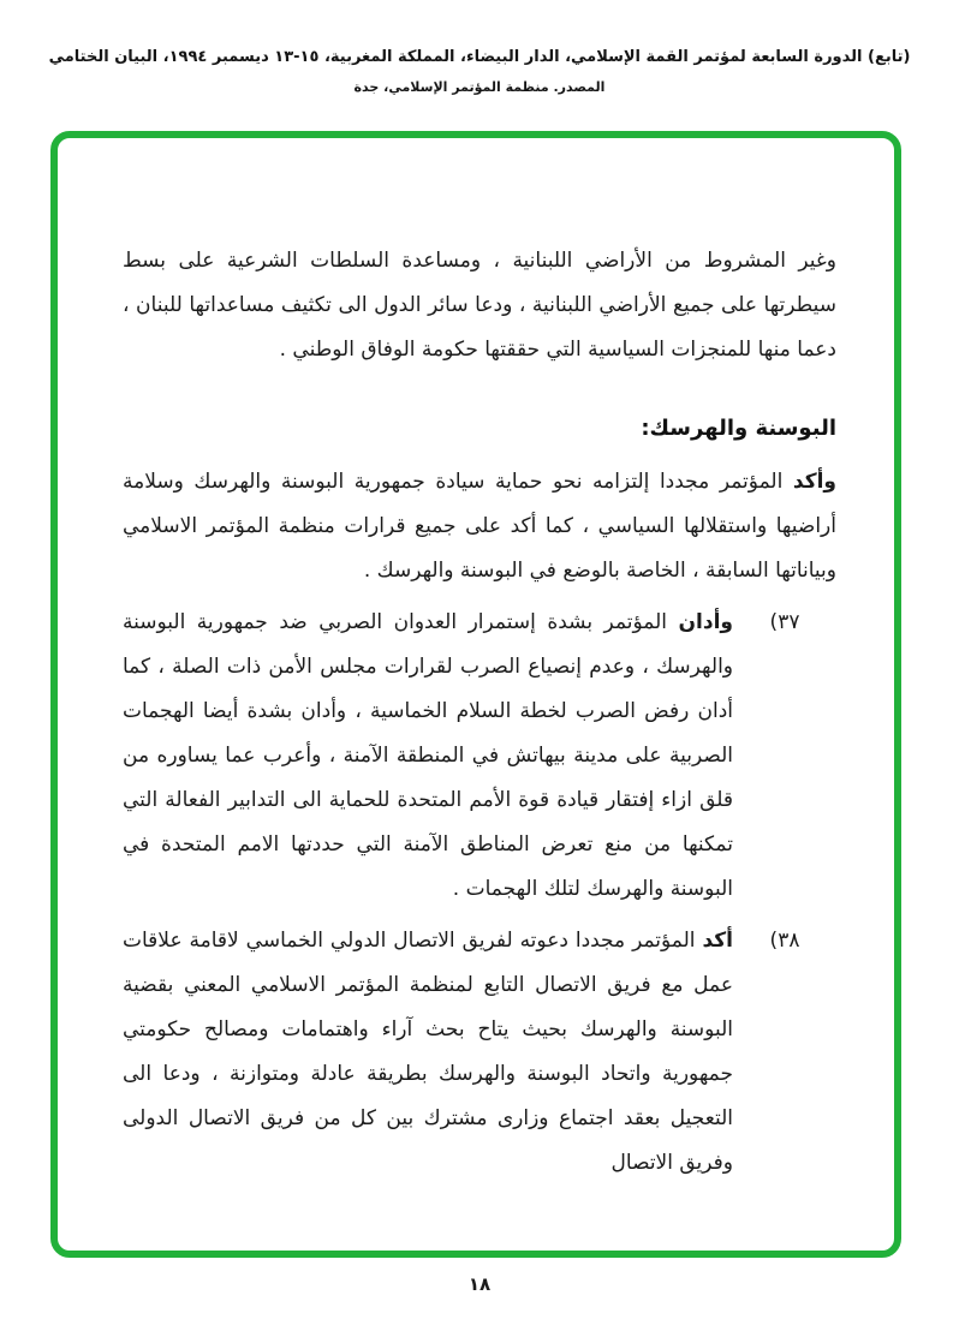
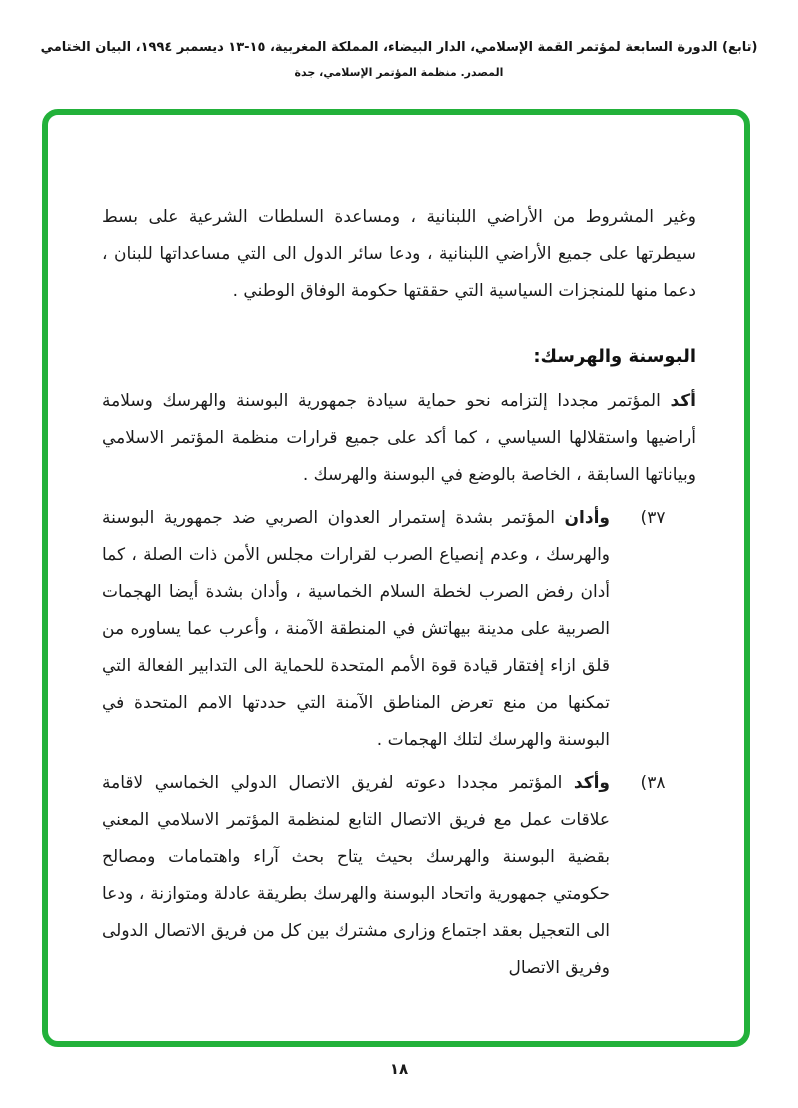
  (تابع) الدورة السابعة لمؤتمر القمة الإسلامي، الدار البيضاء، المملكة المغربية، ١٣‎-‎١٥ ديسمبر ١٩٩٤، البيان الختامي
  المصدر. منظمة المؤتمر الإسلامي، جدة
- وغير المشروط من الأراضي اللبنانية ، ومساعدة السلطات الشرعية على بسط سيطرتها على جميع الأراضي اللبنانية ، ودعا سائر الدول الى تكثيف مساعداتها للبنان ، دعما منها للمنجزات السياسية التي حققتها حكومة الوفاق الوطني .
+ وغير المشروط من الأراضي اللبنانية ، ومساعدة السلطات الشرعية على بسط سيطرتها على جميع الأراضي اللبنانية ، ودعا سائر الدول الى التي مساعداتها للبنان ، دعما منها للمنجزات السياسية التي حققتها حكومة الوفاق الوطني .
  البوسنة والهرسك:
- وأكد المؤتمر مجددا إلتزامه نحو حماية سيادة جمهورية البوسنة والهرسك وسلامة أراضيها واستقلالها السياسي ، كما أكد على جميع قرارات منظمة المؤتمر الاسلامي وبياناتها السابقة ، الخاصة بالوضع في البوسنة والهرسك .
+ أكد المؤتمر مجددا إلتزامه نحو حماية سيادة جمهورية البوسنة والهرسك وسلامة أراضيها واستقلالها السياسي ، كما أكد على جميع قرارات منظمة المؤتمر الاسلامي وبياناتها السابقة ، الخاصة بالوضع في البوسنة والهرسك .
  ٣٧)
  وأدان المؤتمر بشدة إستمرار العدوان الصربي ضد جمهورية البوسنة والهرسك ، وعدم إنصياع الصرب لقرارات مجلس الأمن ذات الصلة ، كما أدان رفض الصرب لخطة السلام الخماسية ، وأدان بشدة أيضا الهجمات الصربية على مدينة بيهاتش في المنطقة الآمنة ، وأعرب عما يساوره من قلق ازاء إفتقار قيادة قوة الأمم المتحدة للحماية الى التدابير الفعالة التي تمكنها من منع تعرض المناطق الآمنة التي حددتها الامم المتحدة في البوسنة والهرسك لتلك الهجمات .
  ٣٨)
- أكد المؤتمر مجددا دعوته لفريق الاتصال الدولي الخماسي لاقامة علاقات عمل مع فريق الاتصال التابع لمنظمة المؤتمر الاسلامي المعني بقضية البوسنة والهرسك بحيث يتاح بحث آراء واهتمامات ومصالح حكومتي جمهورية واتحاد البوسنة والهرسك بطريقة عادلة ومتوازنة ، ودعا الى التعجيل بعقد اجتماع وزارى مشترك بين كل من فريق الاتصال الدولى وفريق الاتصال
+ وأكد المؤتمر مجددا دعوته لفريق الاتصال الدولي الخماسي لاقامة علاقات عمل مع فريق الاتصال التابع لمنظمة المؤتمر الاسلامي المعني بقضية البوسنة والهرسك بحيث يتاح بحث آراء واهتمامات ومصالح حكومتي جمهورية واتحاد البوسنة والهرسك بطريقة عادلة ومتوازنة ، ودعا الى التعجيل بعقد اجتماع وزارى مشترك بين كل من فريق الاتصال الدولى وفريق الاتصال
  ١٨
